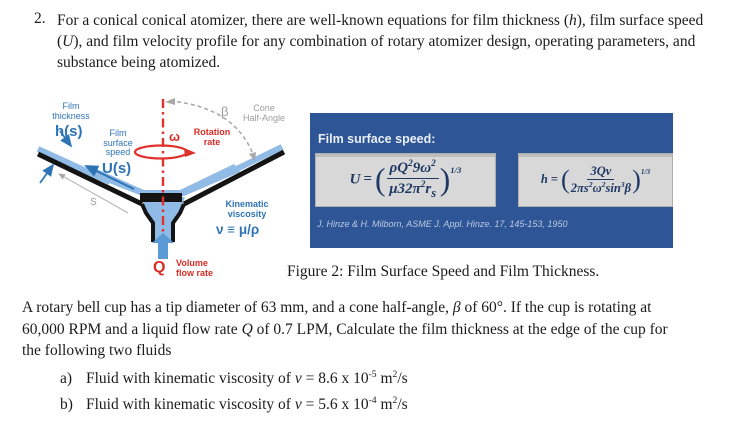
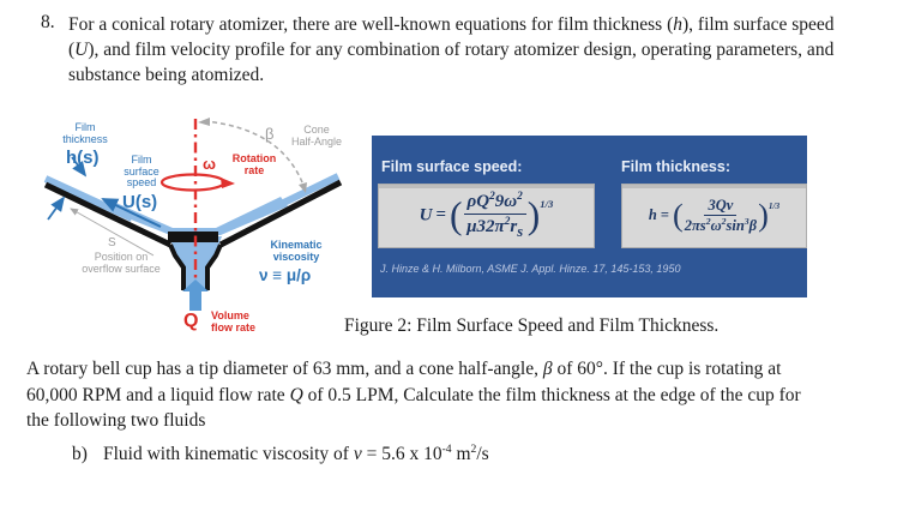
- 2.
+ 8.
- For a conical conical atomizer, there are well-known equations for film thickness (h), film surface speed (U), and film velocity profile for any combination of rotary atomizer design, operating parameters, and substance being atomized.
+ For a conical rotary atomizer, there are well-known equations for film thickness (h), film surface speed (U), and film velocity profile for any combination of rotary atomizer design, operating parameters, and substance being atomized.
  Film
  thickness
  h(s)
  Film
  surface
  speed
  U(s)
  ω
  Rotation
  rate
  β
  Cone
  Half-Angle
  S
+ Position on
+ overflow surface
  Kinematic
  viscosity
  ν ≡ μ/ρ
  Q
  Volume
  flow rate
  Film surface speed:
+ Film thickness:
  U = (
  ρQ29ω2
  μ32π2rs
  )1/3
  h = (
  3Qν
  2πs2ω2sin3β
  )1/3
  J. Hinze & H. Milborn, ASME J. Appl. Hinze. 17, 145-153, 1950
  Figure 2: Film Surface Speed and Film Thickness.
- A rotary bell cup has a tip diameter of 63 mm, and a cone half-angle, β of 60°. If the cup is rotating at 60,000 RPM and a liquid flow rate Q of 0.7 LPM, Calculate the film thickness at the edge of the cup for the following two fluids
+ A rotary bell cup has a tip diameter of 63 mm, and a cone half-angle, β of 60°. If the cup is rotating at 60,000 RPM and a liquid flow rate Q of 0.5 LPM, Calculate the film thickness at the edge of the cup for the following two fluids
- a) Fluid with kinematic viscosity of ν = 8.6 x 10-5 m2/s
  b) Fluid with kinematic viscosity of ν = 5.6 x 10-4 m2/s
